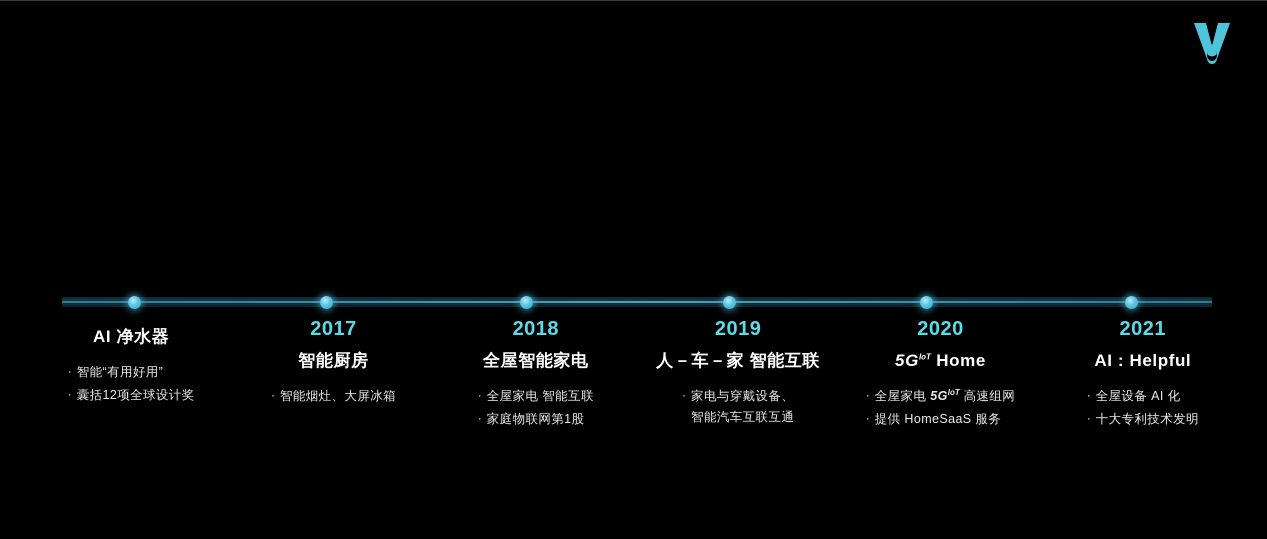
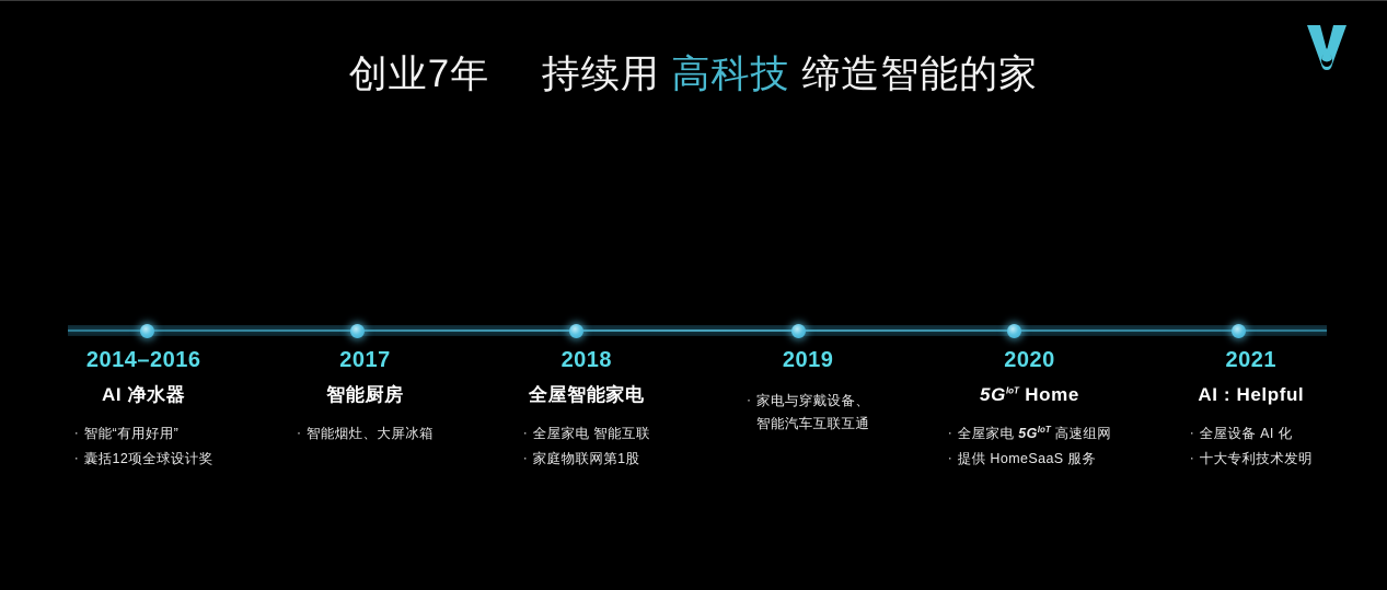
+ 创业7年 持续用 高科技 缔造智能的家
+ 2014–2016
  AI 净水器
  ·
  智能“有用好用”
  ·
  囊括12项全球设计奖
  2017
  智能厨房
  ·
  智能烟灶、大屏冰箱
  2018
  全屋智能家电
  ·
  全屋家电 智能互联
  ·
  家庭物联网第1股
  2019
- 人－车－家 智能互联
  ·
  家电与穿戴设备、
  智能汽车互联互通
  2020
  5GIoT Home
  ·
  全屋家电 5GIoT 高速组网
  ·
  提供 HomeSaaS 服务
  2021
  AI : Helpful
  ·
  全屋设备 AI 化
  ·
  十大专利技术发明
